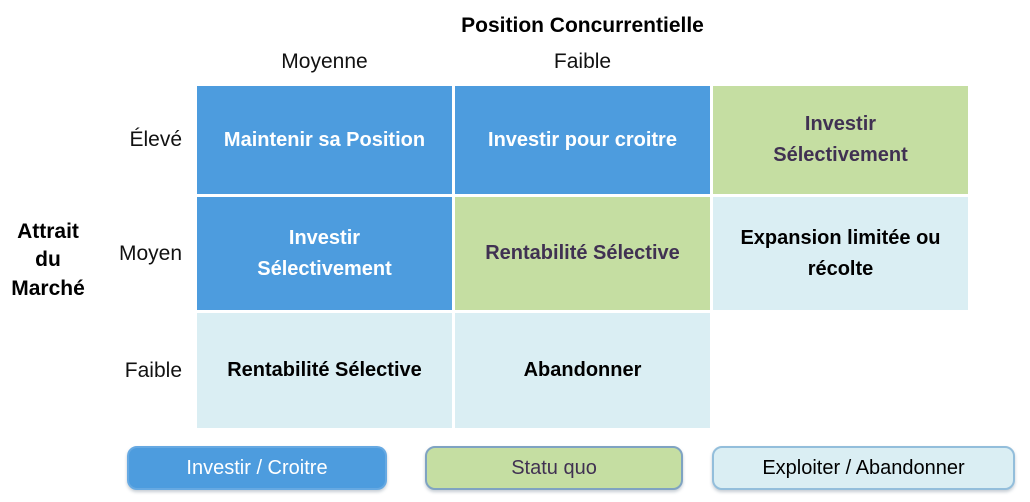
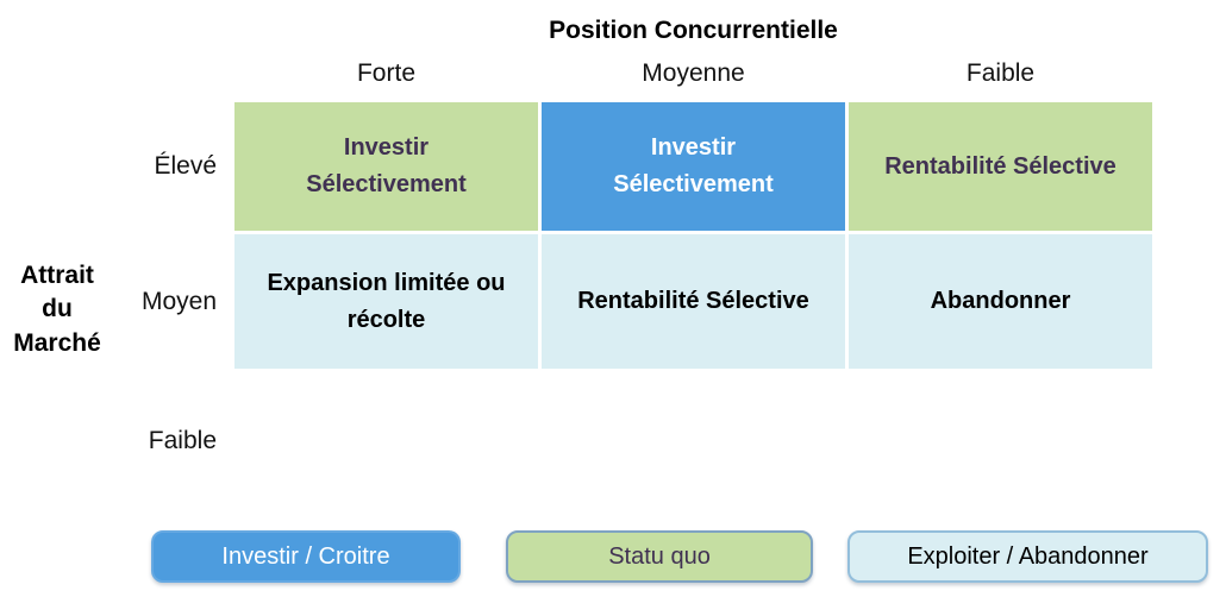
  Position Concurrentielle
+ Forte
  Moyenne
  Faible
  Attrait
  du
  Marché
  Élevé
  Moyen
  Faible
- Maintenir sa Position
- Investir pour croitre
  Investir
  Sélectivement
  Investir
  Sélectivement
  Rentabilité Sélective
  Expansion limitée ou
  récolte
  Rentabilité Sélective
  Abandonner
  Investir / Croitre
  Statu quo
  Exploiter / Abandonner
